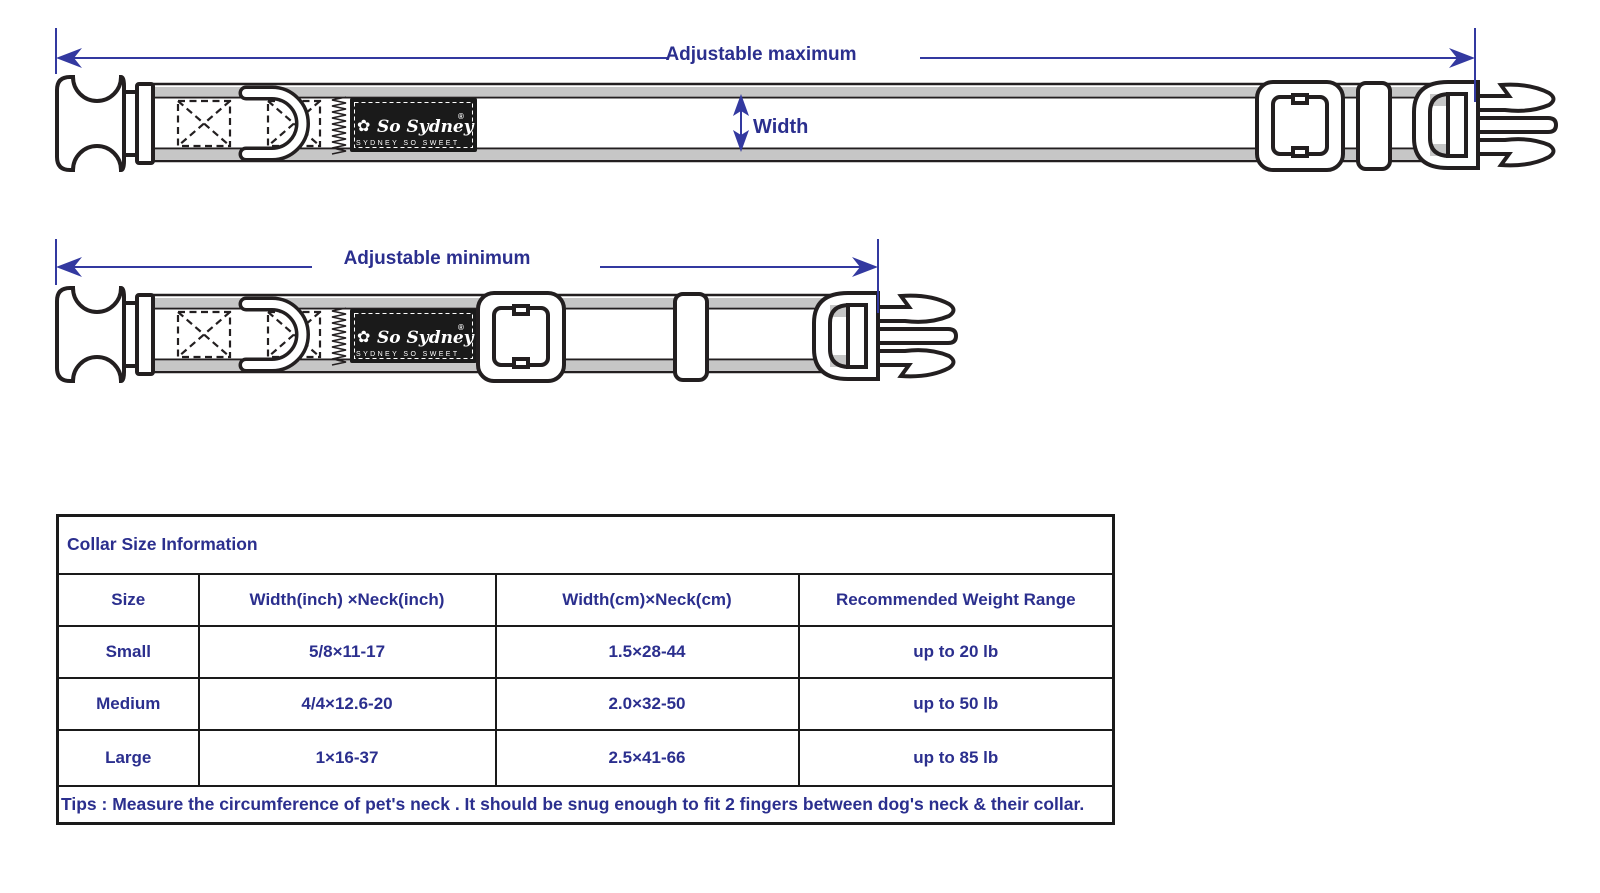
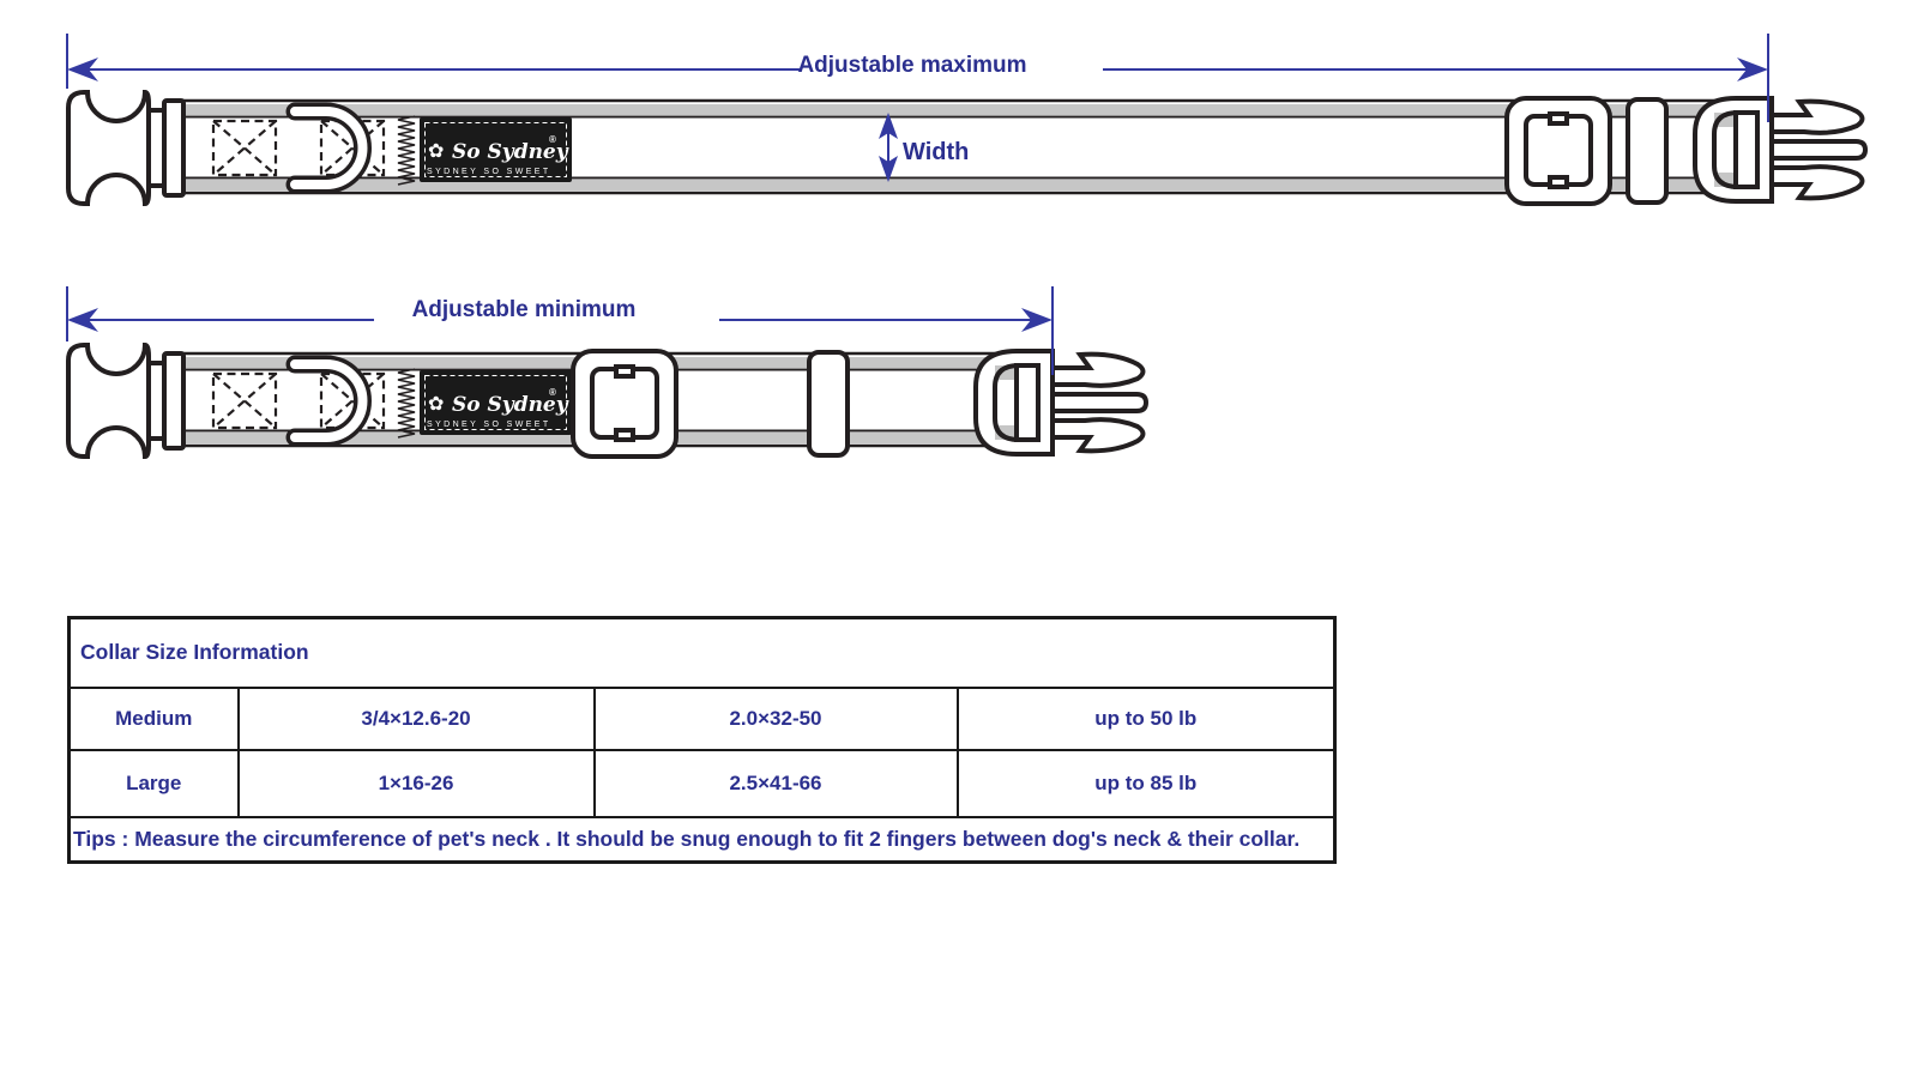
  Adjustable maximum
  Width
  Adjustable minimum
  Collar Size Information
- Size	Width(inch) ×Neck(inch)	Width(cm)×Neck(cm)	Recommended Weight Range
- Small	5/8×11-17	1.5×28-44	up to 20 lb
- Medium	4/4×12.6-20	2.0×32-50	up to 50 lb
+ Medium	3/4×12.6-20	2.0×32-50	up to 50 lb
- Large	1×16-37	2.5×41-66	up to 85 lb
+ Large	1×16-26	2.5×41-66	up to 85 lb
  Tips : Measure the circumference of pet's neck . It should be snug enough to fit 2 fingers between dog's neck & their collar.
